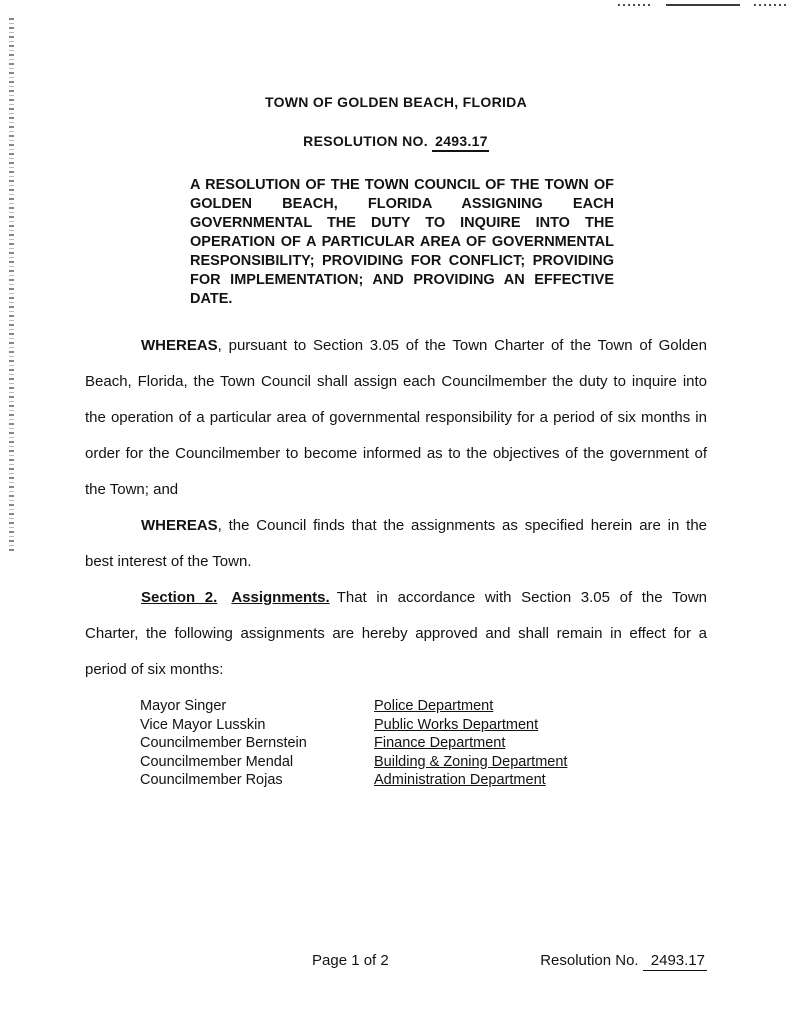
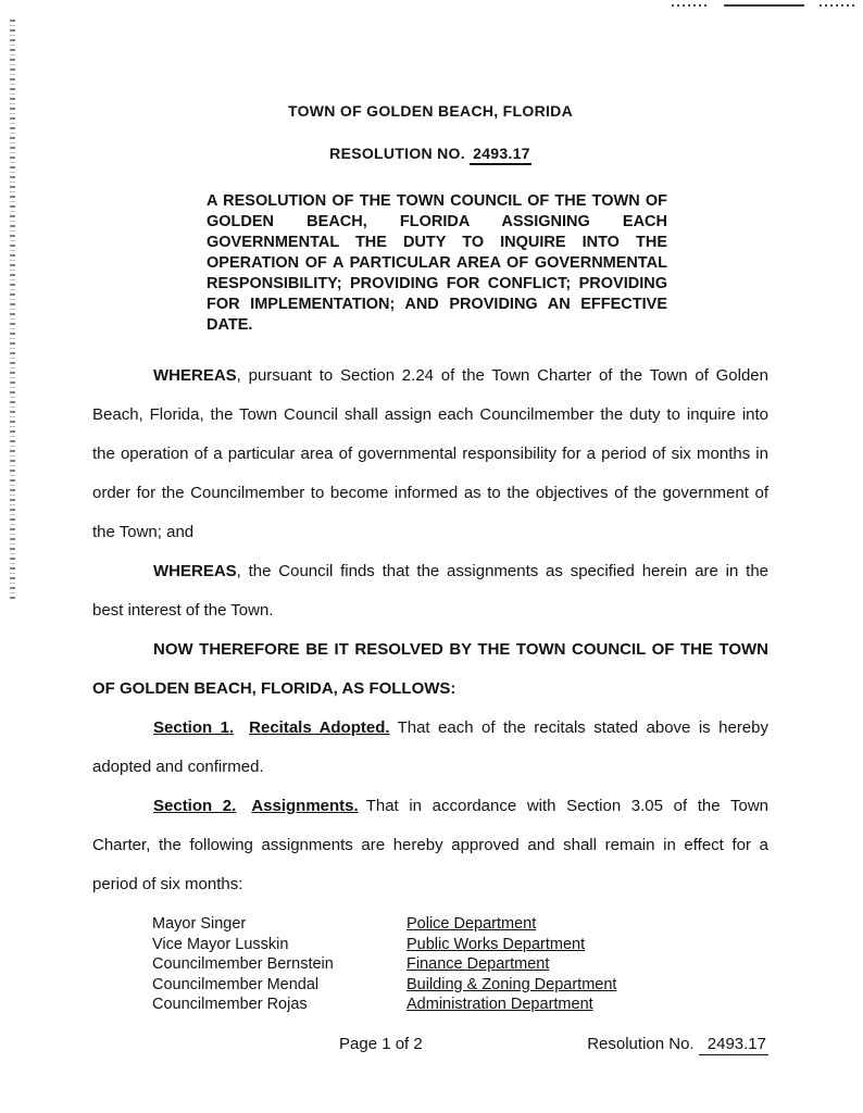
  TOWN OF GOLDEN BEACH, FLORIDA
  RESOLUTION NO. 2493.17
  A RESOLUTION OF THE TOWN COUNCIL OF THE TOWN OF GOLDEN BEACH, FLORIDA ASSIGNING EACH GOVERNMENTAL THE DUTY TO INQUIRE INTO THE OPERATION OF A PARTICULAR AREA OF GOVERNMENTAL RESPONSIBILITY; PROVIDING FOR CONFLICT; PROVIDING FOR IMPLEMENTATION; AND PROVIDING AN EFFECTIVE DATE.
- WHEREAS, pursuant to Section 3.05 of the Town Charter of the Town of Golden Beach, Florida, the Town Council shall assign each Councilmember the duty to inquire into the operation of a particular area of governmental responsibility for a period of six months in order for the Councilmember to become informed as to the objectives of the government of the Town; and
+ WHEREAS, pursuant to Section 2.24 of the Town Charter of the Town of Golden Beach, Florida, the Town Council shall assign each Councilmember the duty to inquire into the operation of a particular area of governmental responsibility for a period of six months in order for the Councilmember to become informed as to the objectives of the government of the Town; and
  WHEREAS, the Council finds that the assignments as specified herein are in the best interest of the Town.
+ NOW THEREFORE BE IT RESOLVED BY THE TOWN COUNCIL OF THE TOWN OF GOLDEN BEACH, FLORIDA, AS FOLLOWS:
+ Section 1. Recitals Adopted. That each of the recitals stated above is hereby adopted and confirmed.
  Section 2. Assignments. That in accordance with Section 3.05 of the Town Charter, the following assignments are hereby approved and shall remain in effect for a period of six months:
  Mayor Singer
  Police Department
  Vice Mayor Lusskin
  Public Works Department
  Councilmember Bernstein
  Finance Department
  Councilmember Mendal
  Building & Zoning Department
  Councilmember Rojas
  Administration Department
  Page 1 of 2
  Resolution No. 2493.17
